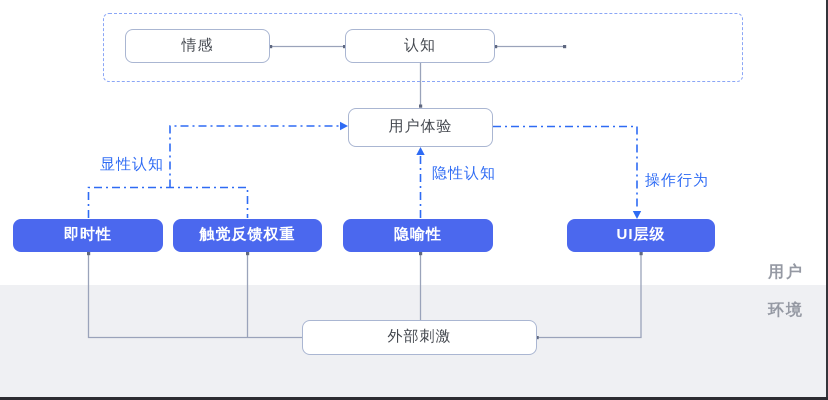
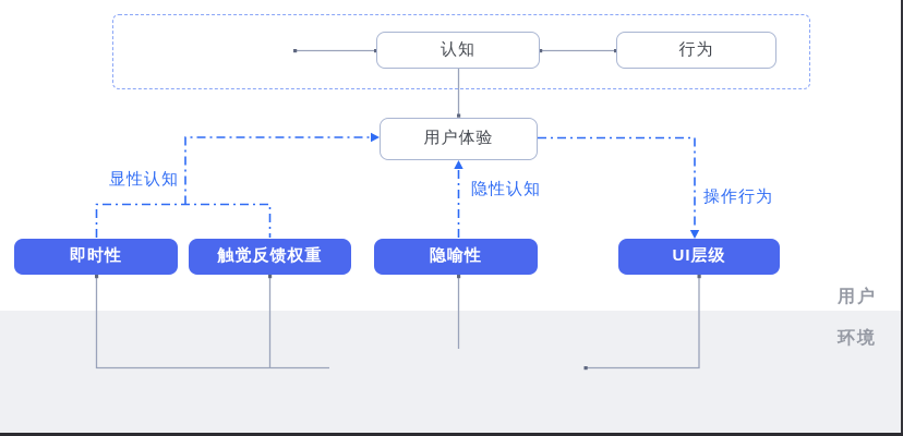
- 情感
  认知
+ 行为
  用户体验
  显性认知
  隐性认知
  操作行为
  即时性
  触觉反馈权重
  隐喻性
  UI层级
  用户
  环境
- 外部刺激
